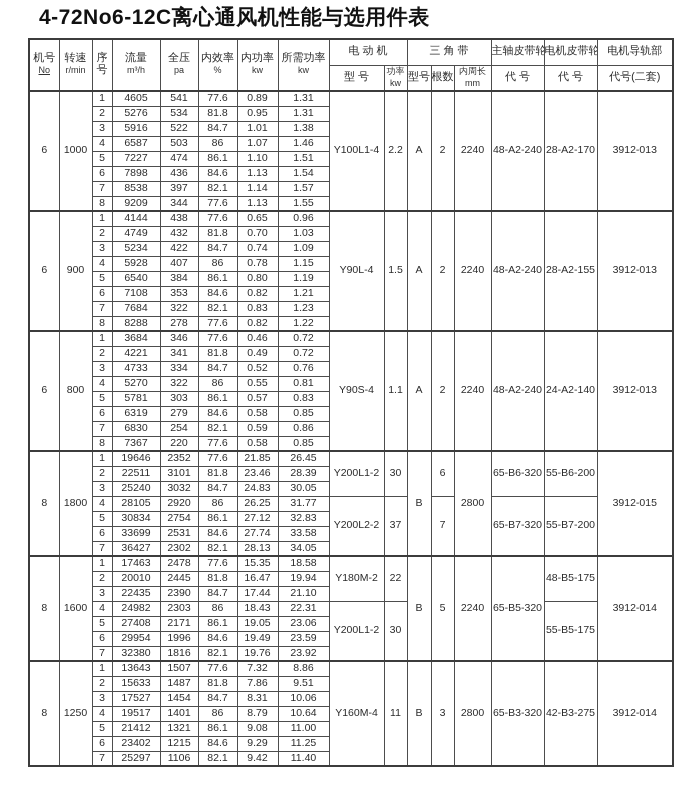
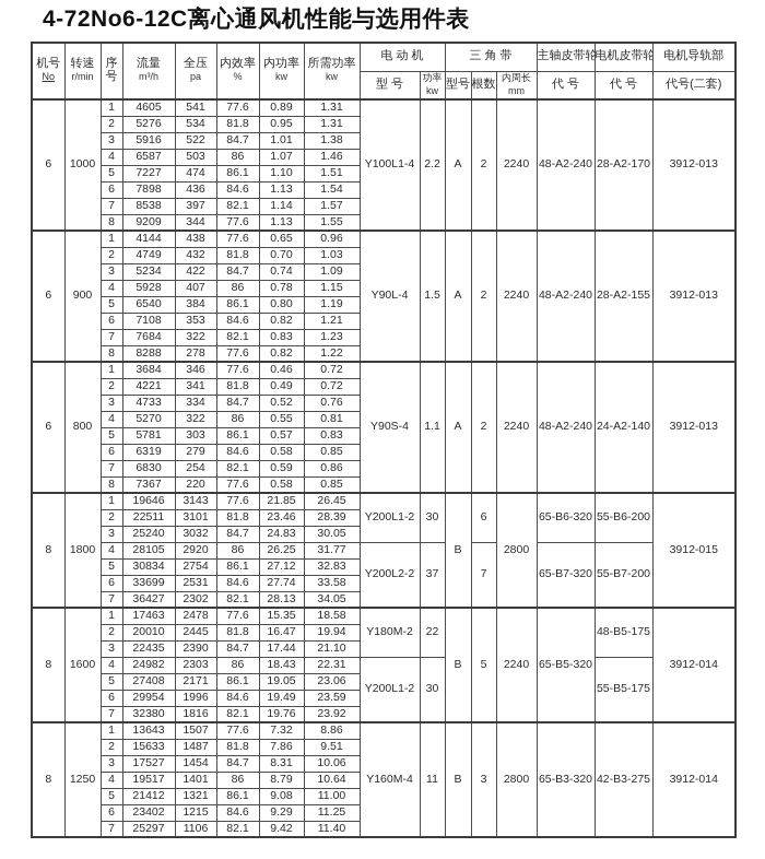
  4-72No6-12C离心通风机性能与选用件表
  机号 No	转速 r/min	序 号	流量 m³/h	全压 pa	内效率 %	内功率 kw	所需功率 kw	电 动 机	三 角 带	主轴皮带轮	电机皮带轮	电机导轨部
  型 号	功率 kw	型号	根数	内周长 mm	代 号	代 号	代号(二套)
  6	1000	1	4605	541	77.6	0.89	1.31	Y100L1-4	2.2	A	2	2240	48-A2-240	28-A2-170	3912-013
  2	5276	534	81.8	0.95	1.31
  3	5916	522	84.7	1.01	1.38
  4	6587	503	86	1.07	1.46
  5	7227	474	86.1	1.10	1.51
  6	7898	436	84.6	1.13	1.54
  7	8538	397	82.1	1.14	1.57
  8	9209	344	77.6	1.13	1.55
  6	900	1	4144	438	77.6	0.65	0.96	Y90L-4	1.5	A	2	2240	48-A2-240	28-A2-155	3912-013
  2	4749	432	81.8	0.70	1.03
  3	5234	422	84.7	0.74	1.09
  4	5928	407	86	0.78	1.15
  5	6540	384	86.1	0.80	1.19
  6	7108	353	84.6	0.82	1.21
  7	7684	322	82.1	0.83	1.23
  8	8288	278	77.6	0.82	1.22
  6	800	1	3684	346	77.6	0.46	0.72	Y90S-4	1.1	A	2	2240	48-A2-240	24-A2-140	3912-013
  2	4221	341	81.8	0.49	0.72
  3	4733	334	84.7	0.52	0.76
  4	5270	322	86	0.55	0.81
  5	5781	303	86.1	0.57	0.83
  6	6319	279	84.6	0.58	0.85
  7	6830	254	82.1	0.59	0.86
  8	7367	220	77.6	0.58	0.85
- 8	1800	1	19646	2352	77.6	21.85	26.45	Y200L1-2	30	B	6	2800	65-B6-320	55-B6-200	3912-015
+ 8	1800	1	19646	3143	77.6	21.85	26.45	Y200L1-2	30	B	6	2800	65-B6-320	55-B6-200	3912-015
  2	22511	3101	81.8	23.46	28.39
  3	25240	3032	84.7	24.83	30.05
  4	28105	2920	86	26.25	31.77	Y200L2-2	37	7	65-B7-320	55-B7-200
  5	30834	2754	86.1	27.12	32.83
  6	33699	2531	84.6	27.74	33.58
  7	36427	2302	82.1	28.13	34.05
  8	1600	1	17463	2478	77.6	15.35	18.58	Y180M-2	22	B	5	2240	65-B5-320	48-B5-175	3912-014
  2	20010	2445	81.8	16.47	19.94
  3	22435	2390	84.7	17.44	21.10
  4	24982	2303	86	18.43	22.31	Y200L1-2	30	55-B5-175
  5	27408	2171	86.1	19.05	23.06
  6	29954	1996	84.6	19.49	23.59
  7	32380	1816	82.1	19.76	23.92
  8	1250	1	13643	1507	77.6	7.32	8.86	Y160M-4	11	B	3	2800	65-B3-320	42-B3-275	3912-014
  2	15633	1487	81.8	7.86	9.51
  3	17527	1454	84.7	8.31	10.06
  4	19517	1401	86	8.79	10.64
  5	21412	1321	86.1	9.08	11.00
  6	23402	1215	84.6	9.29	11.25
  7	25297	1106	82.1	9.42	11.40
